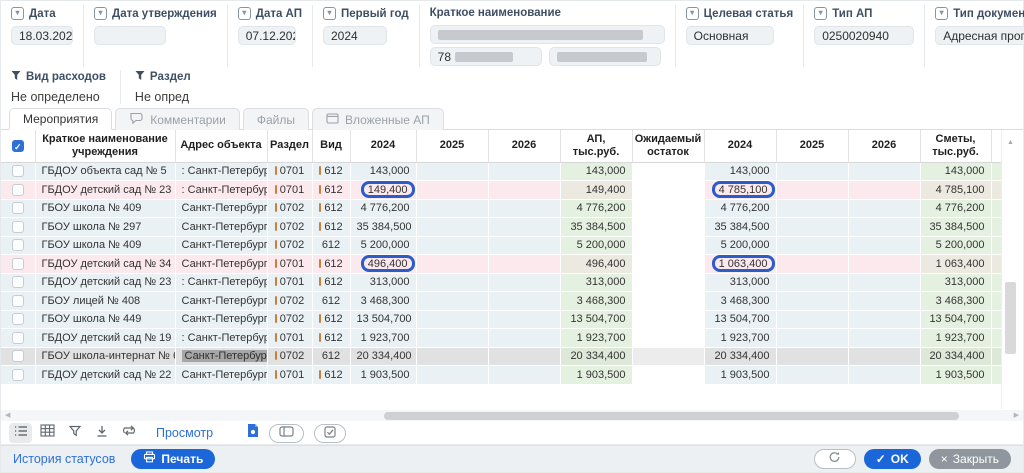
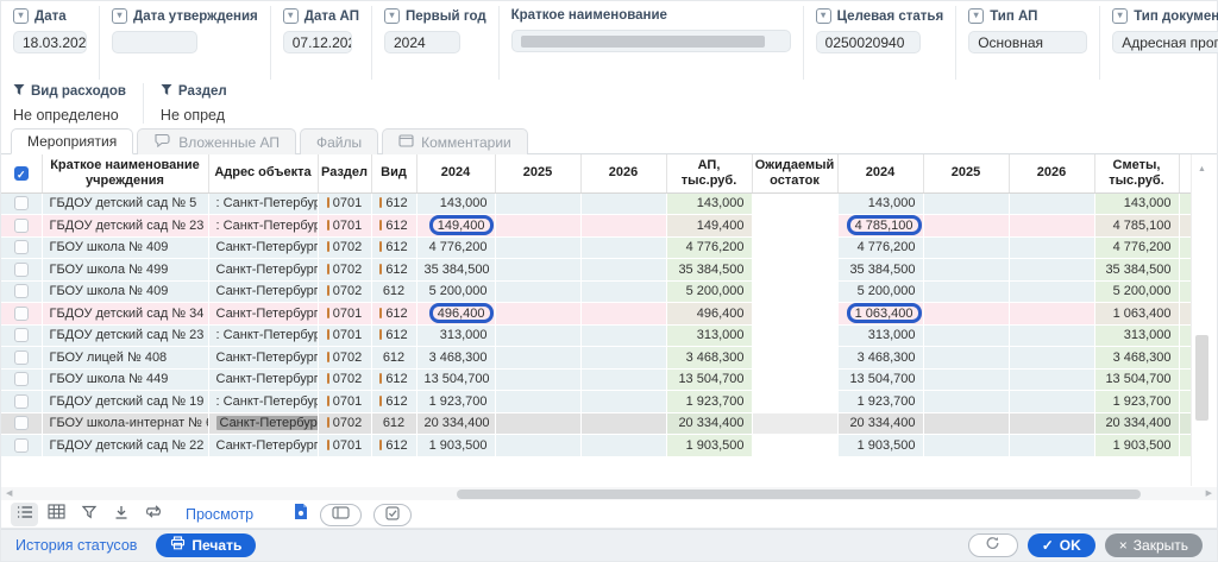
  Дата
  18.03.202
  Дата утверждения
  Дата АП
  07.12.20
  Первый год
  2024
  Краткое наименование
- 78
  Целевая статья
- Основная
+ 0250020940
  Тип АП
- 0250020940
+ Основная
  Тип докумен
  Адресная прог
  Вид расходов
  Не определено
  Раздел
  Не опред
  Мероприятия
- Комментарии
+ Вложенные АП
  Файлы
- Вложенные АП
+ Комментарии
  ✓	Краткое наименование учреждения	Адрес объекта	Раздел	Вид	2024	2025	2026	АП, тыс.руб.	Ожидаемый остаток	2024	2025	2026	Сметы, тыс.руб.
- 	ГБДОУ объекта сад № 5	: Санкт-Петербу	0701	612	143,000			143,000		143,000			143,000
+ 	ГБДОУ детский сад № 5	: Санкт-Петербу	0701	612	143,000			143,000		143,000			143,000
  	ГБДОУ детский сад № 23	: Санкт-Петербу	0701	612	149,400			149,400		4 785,100			4 785,100
  	ГБОУ школа № 409	Санкт-Петербург	0702	612	4 776,200			4 776,200		4 776,200			4 776,200
- 	ГБОУ школа № 297	Санкт-Петербург	0702	612	35 384,500			35 384,500		35 384,500			35 384,500
+ 	ГБОУ школа № 499	Санкт-Петербург	0702	612	35 384,500			35 384,500		35 384,500			35 384,500
  	ГБОУ школа № 409	Санкт-Петербург	0702	612	5 200,000			5 200,000		5 200,000			5 200,000
  	ГБДОУ детский сад № 34	Санкт-Петербург	0701	612	496,400			496,400		1 063,400			1 063,400
  	ГБДОУ детский сад № 23	: Санкт-Петербу	0701	612	313,000			313,000		313,000			313,000
  	ГБОУ лицей № 408	Санкт-Петербург	0702	612	3 468,300			3 468,300		3 468,300			3 468,300
  	ГБОУ школа № 449	Санкт-Петербург	0702	612	13 504,700			13 504,700		13 504,700			13 504,700
  	ГБДОУ детский сад № 19	: Санкт-Петербу	0701	612	1 923,700			1 923,700		1 923,700			1 923,700
  	ГБОУ школа-интернат №	Санкт-Петербур	0702	612	20 334,400			20 334,400		20 334,400			20 334,400
  	ГБДОУ детский сад № 22	Санкт-Петербург	0701	612	1 903,500			1 903,500		1 903,500			1 903,500
  Просмотр
  История статусов
  Печать
  ✓
  OK
  ×
  Закрыть
